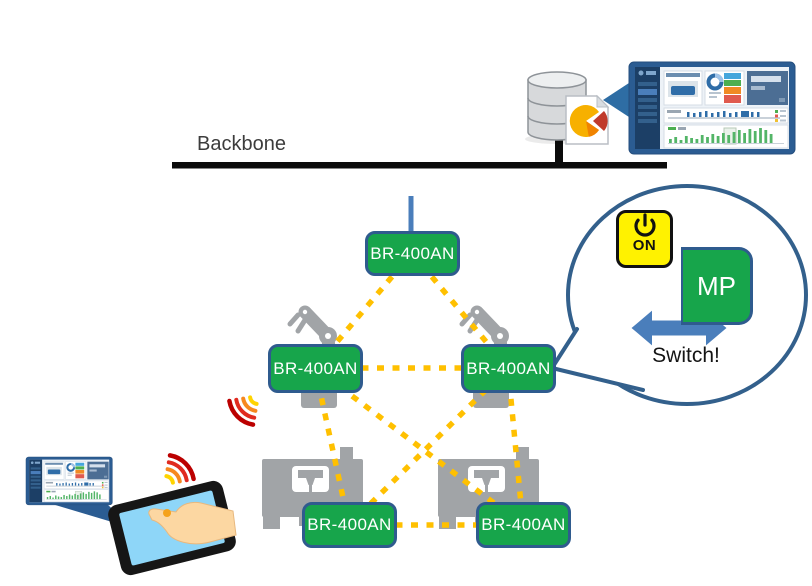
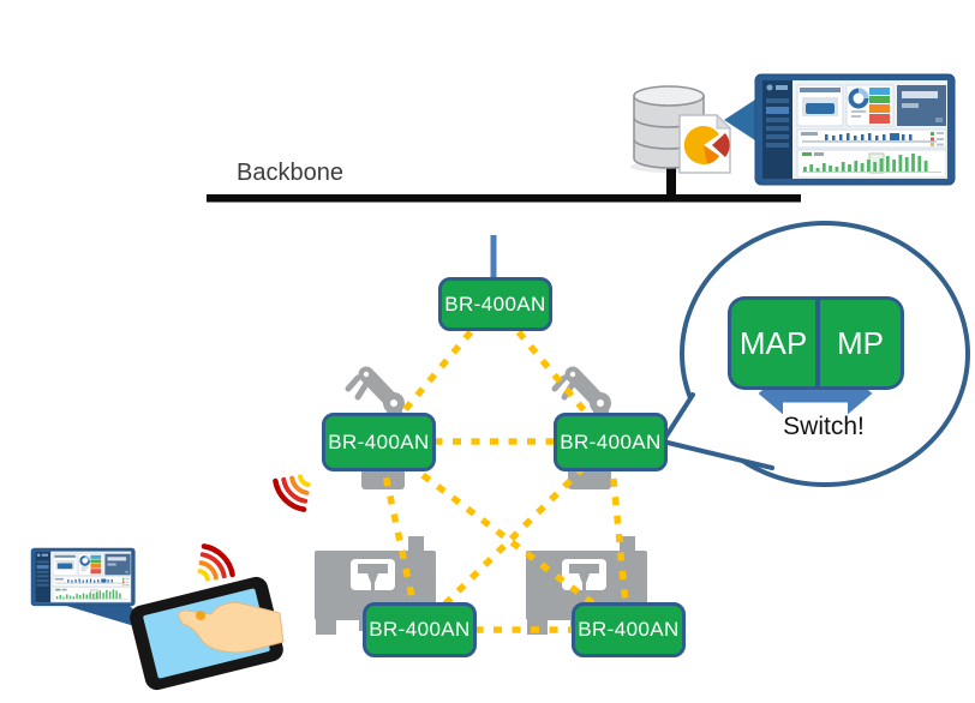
  Backbone
  BR-400AN
  BR-400AN
  BR-400AN
  BR-400AN
  BR-400AN
+ MAP
  MP
- ON
  Switch!
